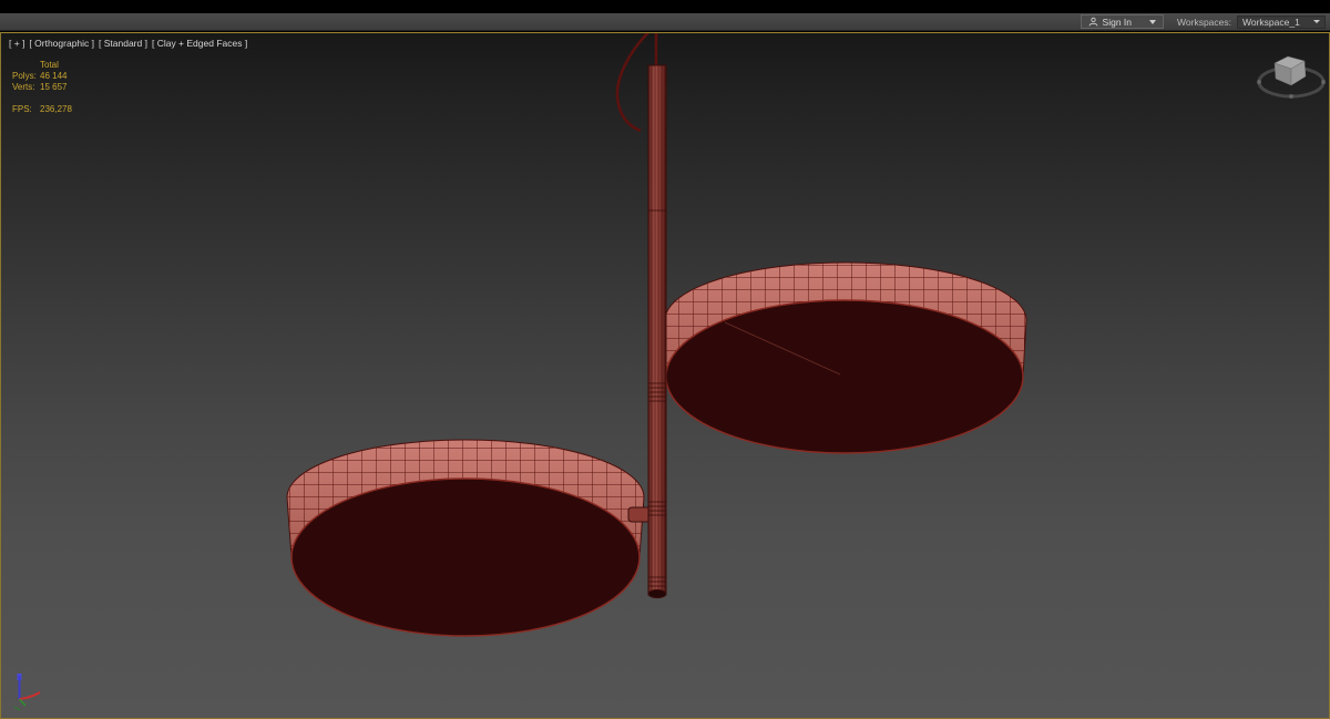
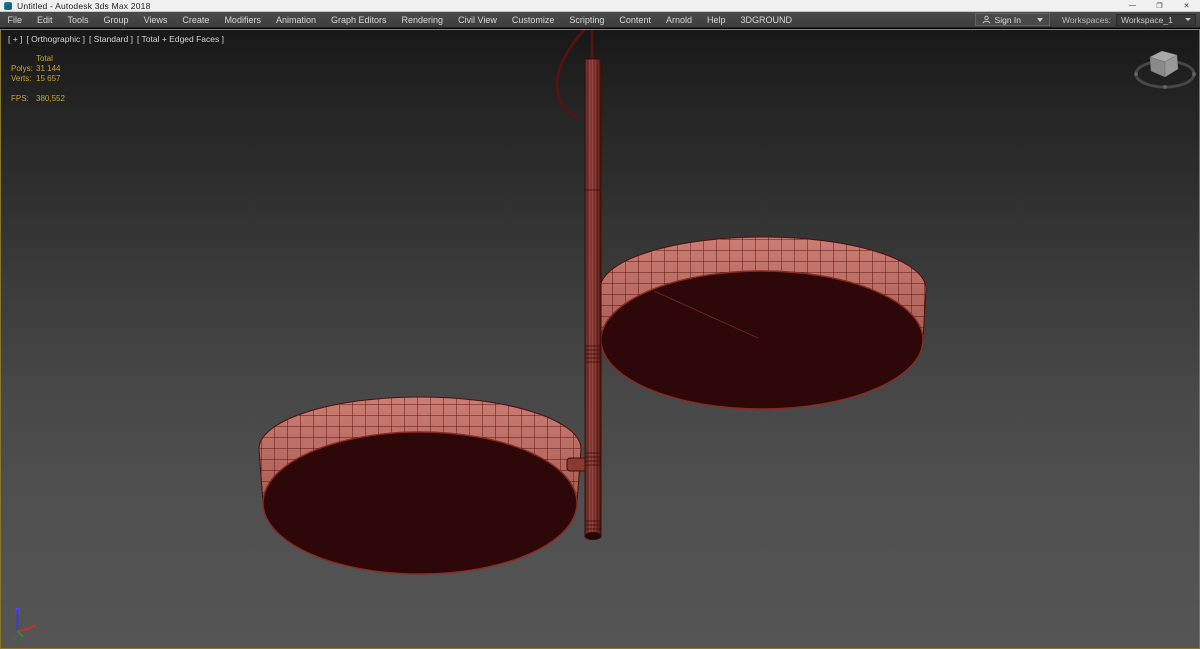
+ Untitled - Autodesk 3ds Max 2018
+ File
+ Edit
+ Tools
+ Group
+ Views
+ Create
+ Modifiers
+ Animation
+ Graph Editors
+ Rendering
+ Civil View
+ Customize
+ Scripting
+ Content
+ Arnold
+ Help
+ 3DGROUND
  Sign In
  Workspaces:
  Workspace_1
  [ + ]
  [ Orthographic ]
  [ Standard ]
- [ Clay + Edged Faces ]
+ [ Total + Edged Faces ]
  Total
- Polys: 46 144
+ Polys: 31 144
  Verts: 15 657
- FPS: 236,278
+ FPS: 380,552
